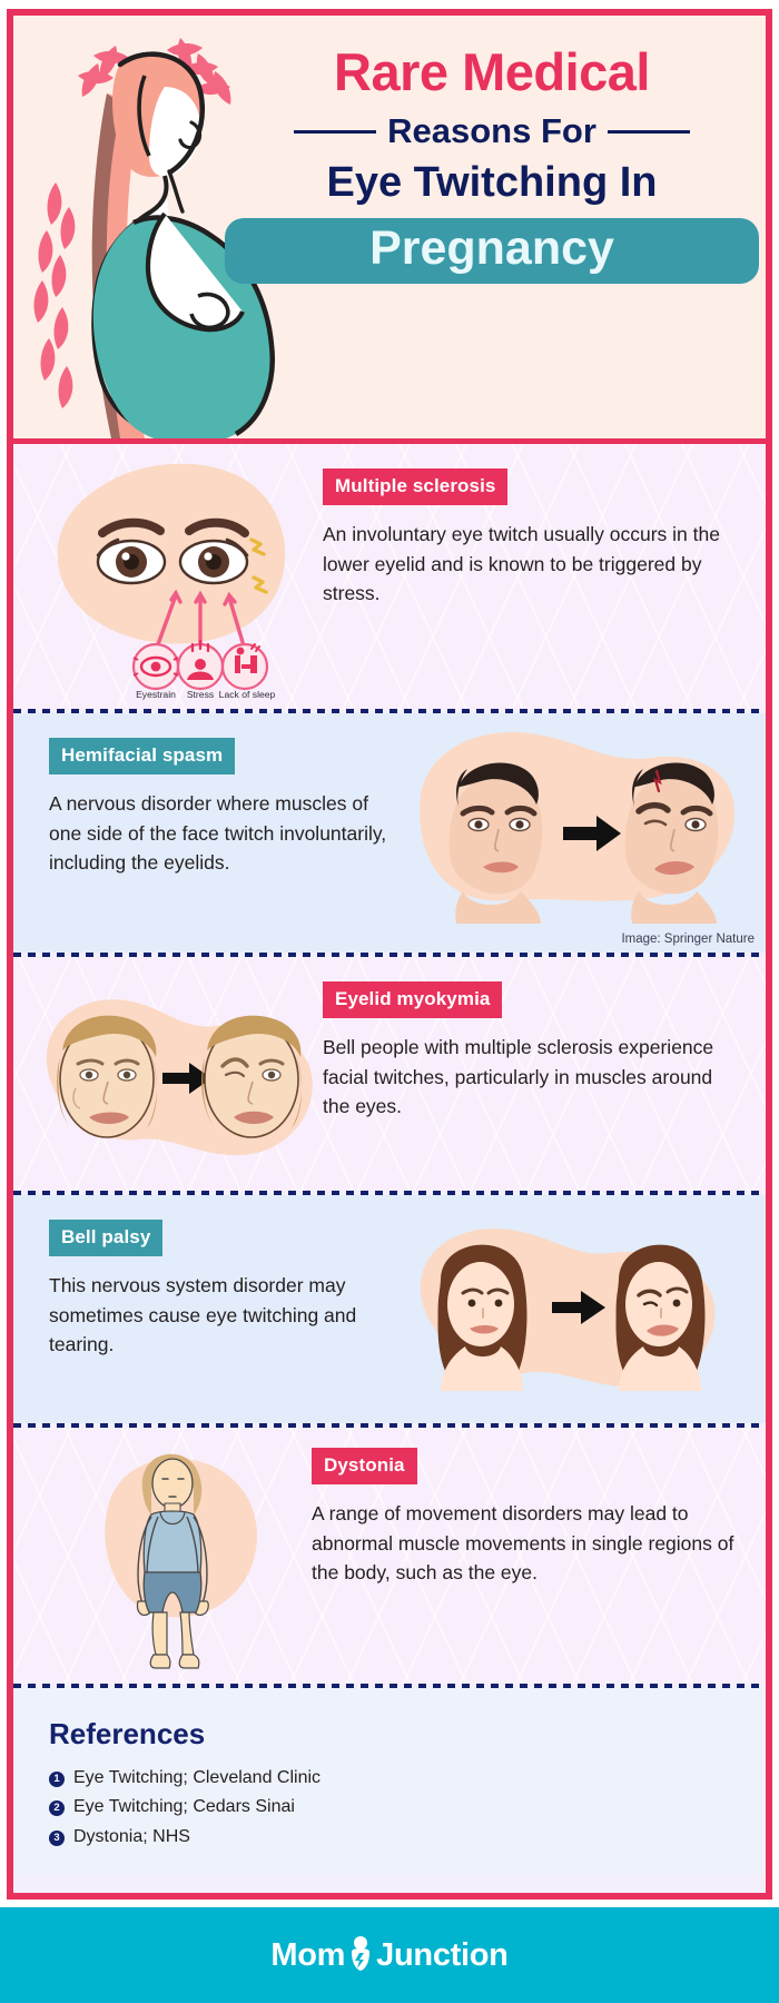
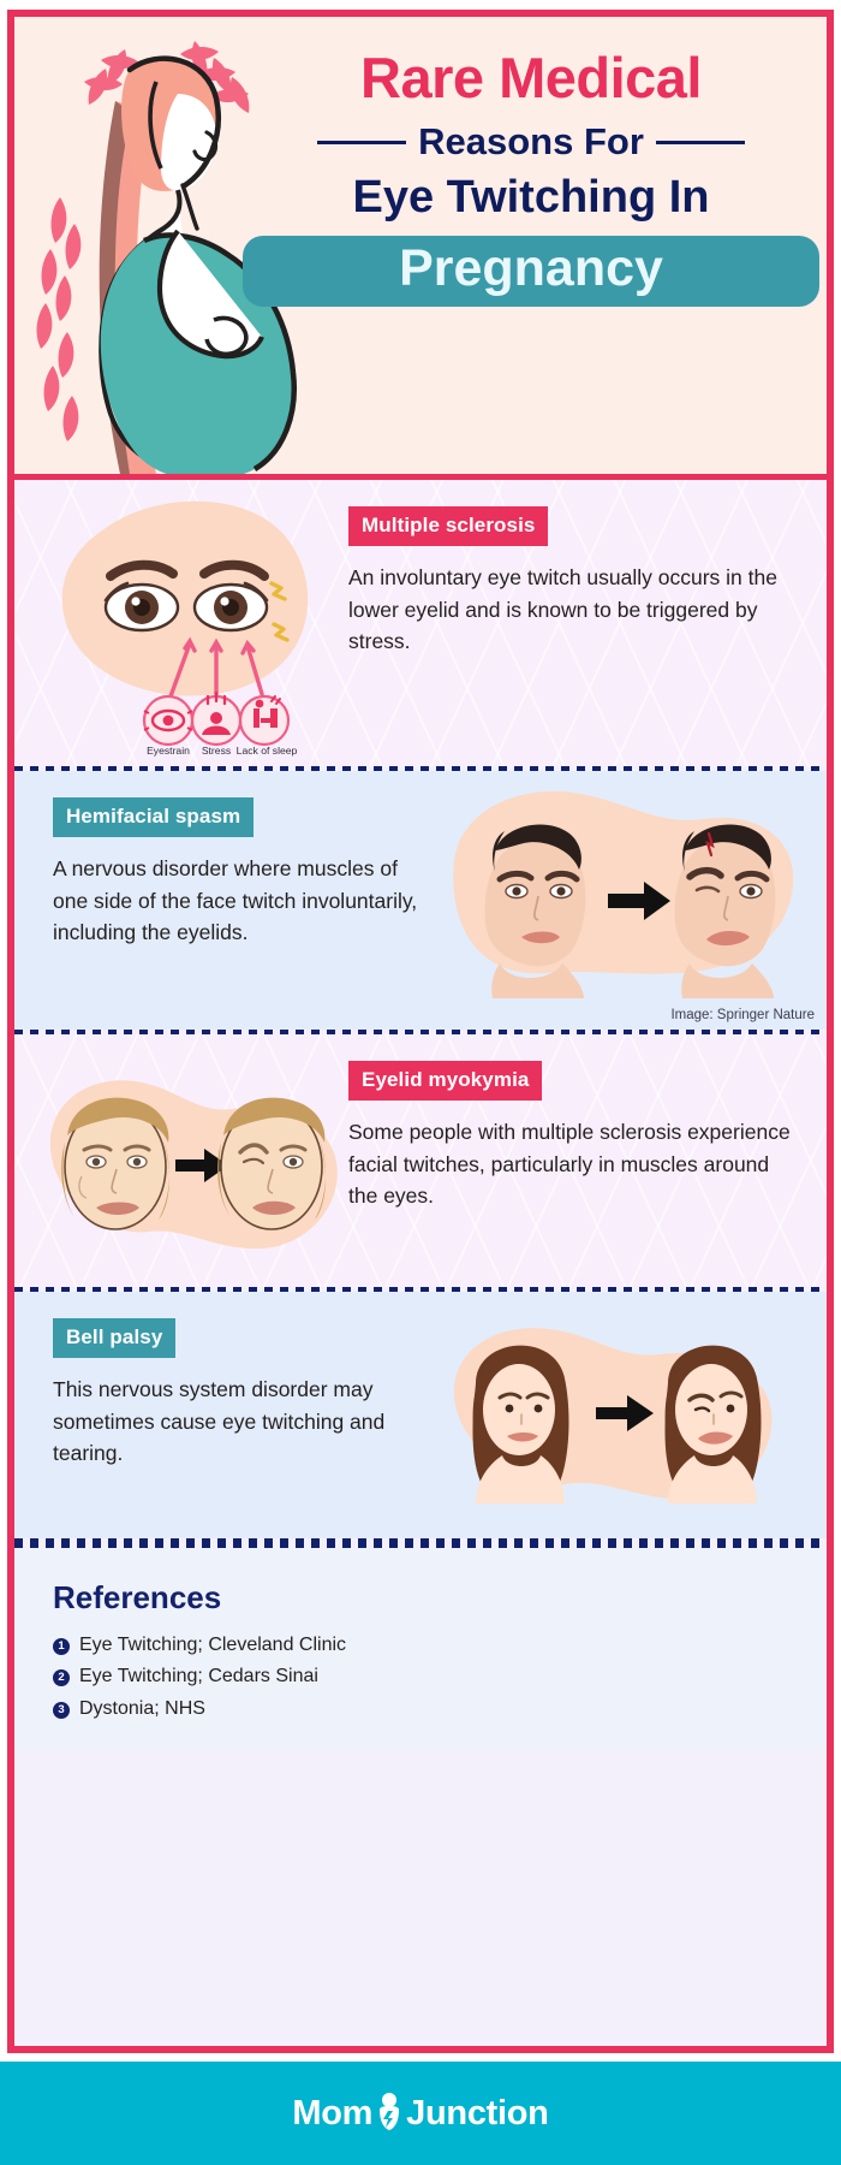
  Rare Medical
  Reasons For
  Eye Twitching In
  Pregnancy
  Eyestrain
  Stress
  Lack of sleep
  Multiple sclerosis
  An involuntary eye twitch usually occurs in the lower eyelid and is known to be triggered by stress.
  Hemifacial spasm
  A nervous disorder where muscles of one side of the face twitch involuntarily, including the eyelids.
  Image: Springer Nature
  Eyelid myokymia
- Bell people with multiple sclerosis experience facial twitches, particularly in muscles around the eyes.
+ Some people with multiple sclerosis experience facial twitches, particularly in muscles around the eyes.
  Bell palsy
  This nervous system disorder may sometimes cause eye twitching and tearing.
- Dystonia
- A range of movement disorders may lead to abnormal muscle movements in single regions of the body, such as the eye.
  References
  1
  Eye Twitching; Cleveland Clinic
  2
  Eye Twitching; Cedars Sinai
  3
  Dystonia; NHS
  Mom
  Junction
